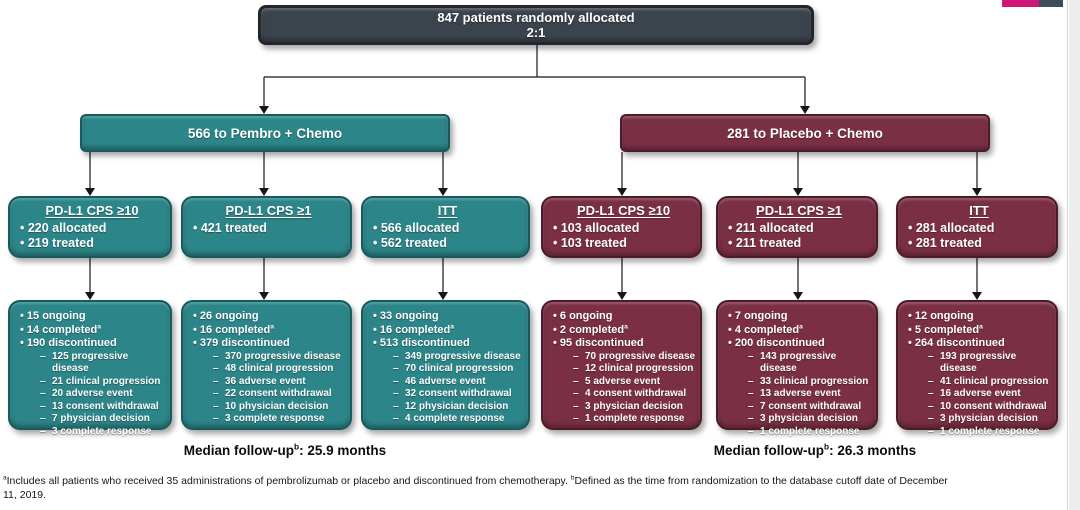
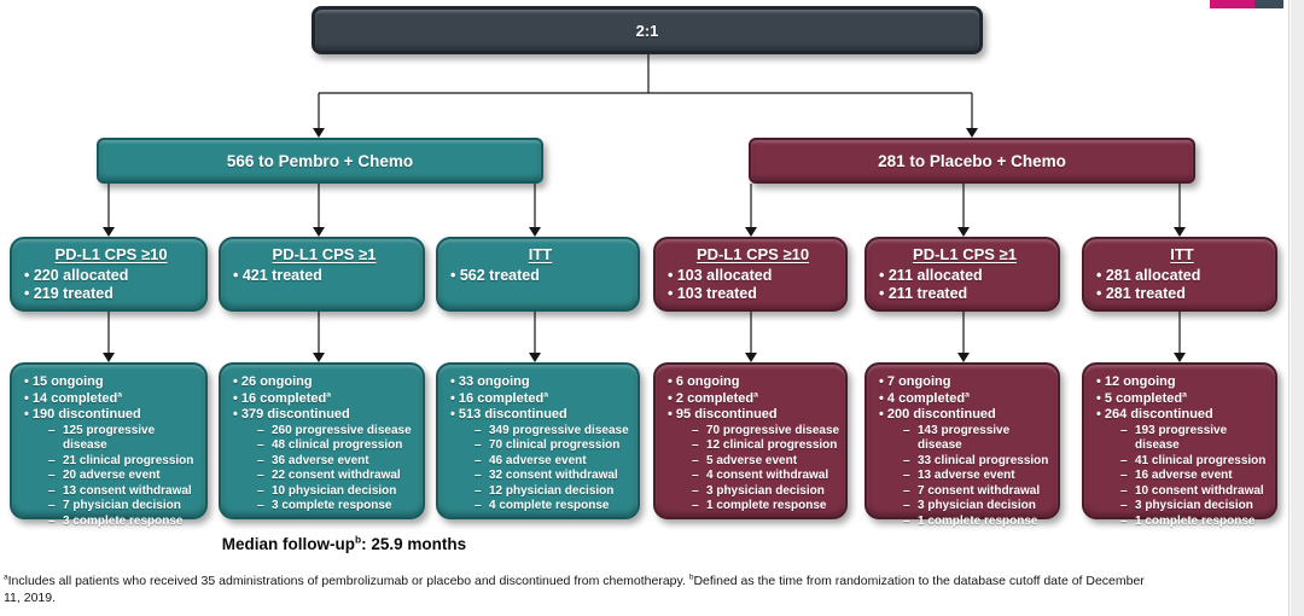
- 847 patients randomly allocated
  2:1
  566 to Pembro + Chemo
  281 to Placebo + Chemo
  PD-L1 CPS ≥10
  • 220 allocated
  • 219 treated
  • 15 ongoing
  • 14 completed
  • 190 discontinued
  –
  125 progressive disease
  –
  21 clinical progression
  –
  20 adverse event
  –
  13 consent withdrawal
  –
  7 physician decision
  –
  3 complete response
  PD-L1 CPS ≥1
  • 421 treated
  • 26 ongoing
  • 16 completed
  • 379 discontinued
  –
- 370 progressive disease
+ 260 progressive disease
  –
  48 clinical progression
  –
  36 adverse event
  –
  22 consent withdrawal
  –
  10 physician decision
  –
  3 complete response
  ITT
- • 566 allocated
  • 562 treated
  • 33 ongoing
  • 16 completed
  • 513 discontinued
  –
  349 progressive disease
  –
  70 clinical progression
  –
  46 adverse event
  –
  32 consent withdrawal
  –
  12 physician decision
  –
  4 complete response
  PD-L1 CPS ≥10
  • 103 allocated
  • 103 treated
  • 6 ongoing
  • 2 completed
  • 95 discontinued
  –
  70 progressive disease
  –
  12 clinical progression
  –
  5 adverse event
  –
  4 consent withdrawal
  –
  3 physician decision
  –
  1 complete response
  PD-L1 CPS ≥1
  • 211 allocated
  • 211 treated
  • 7 ongoing
  • 4 completed
  • 200 discontinued
  –
  143 progressive disease
  –
  33 clinical progression
  –
  13 adverse event
  –
  7 consent withdrawal
  –
  3 physician decision
  –
  1 complete response
  ITT
  • 281 allocated
  • 281 treated
  • 12 ongoing
  • 5 completed
  • 264 discontinued
  –
  193 progressive disease
  –
  41 clinical progression
  –
  16 adverse event
  –
  10 consent withdrawal
  –
  3 physician decision
  –
  1 complete response
  Median follow-upb: 25.9 months
- Median follow-upb: 26.3 months
  Includes all patients who received 35 administrations of pembrolizumab or placebo and discontinued from chemotherapy. Defined as the time from randomization to the database cutoff date of December 11, 2019.
